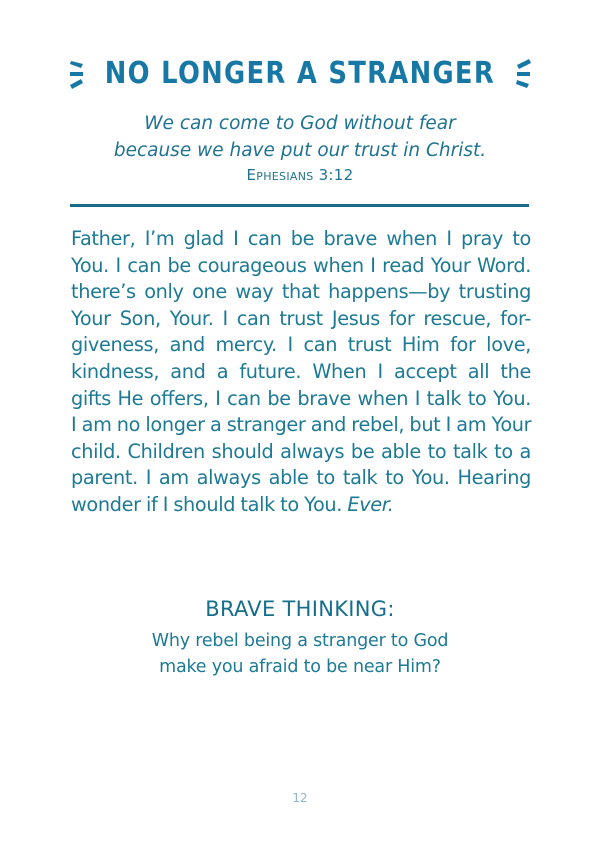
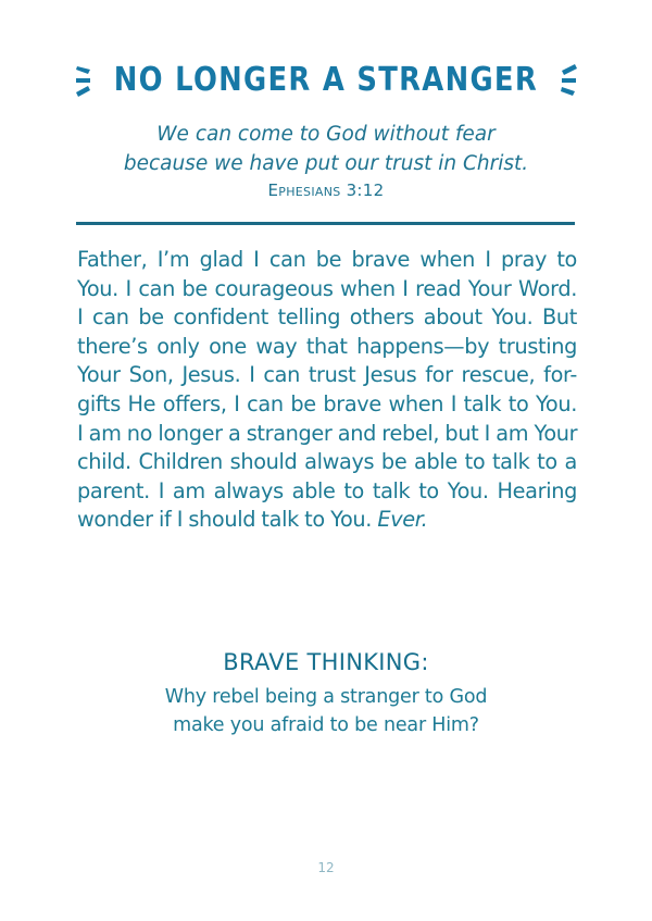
  NO LONGER A STRANGER
  We can come to God without fear
  because we have put our trust in Christ.
  Ephesians 3:12
  Father, I’m glad I can be brave when I pray to
  You. I can be courageous when I read Your Word.
+ I can be confident telling others about You. But
  there’s only one way that happens—by trusting
- Your Son, Your. I can trust Jesus for rescue, for-
+ Your Son, Jesus. I can trust Jesus for rescue, for-
- giveness, and mercy. I can trust Him for love,
- kindness, and a future. When I accept all the
  gifts He offers, I can be brave when I talk to You.
  I am no longer a stranger and rebel, but I am Your
  child. Children should always be able to talk to a
  parent. I am always able to talk to You. Hearing
  wonder if I should talk to You. Ever.
  BRAVE THINKING:
  Why rebel being a stranger to God
  make you afraid to be near Him?
  12
